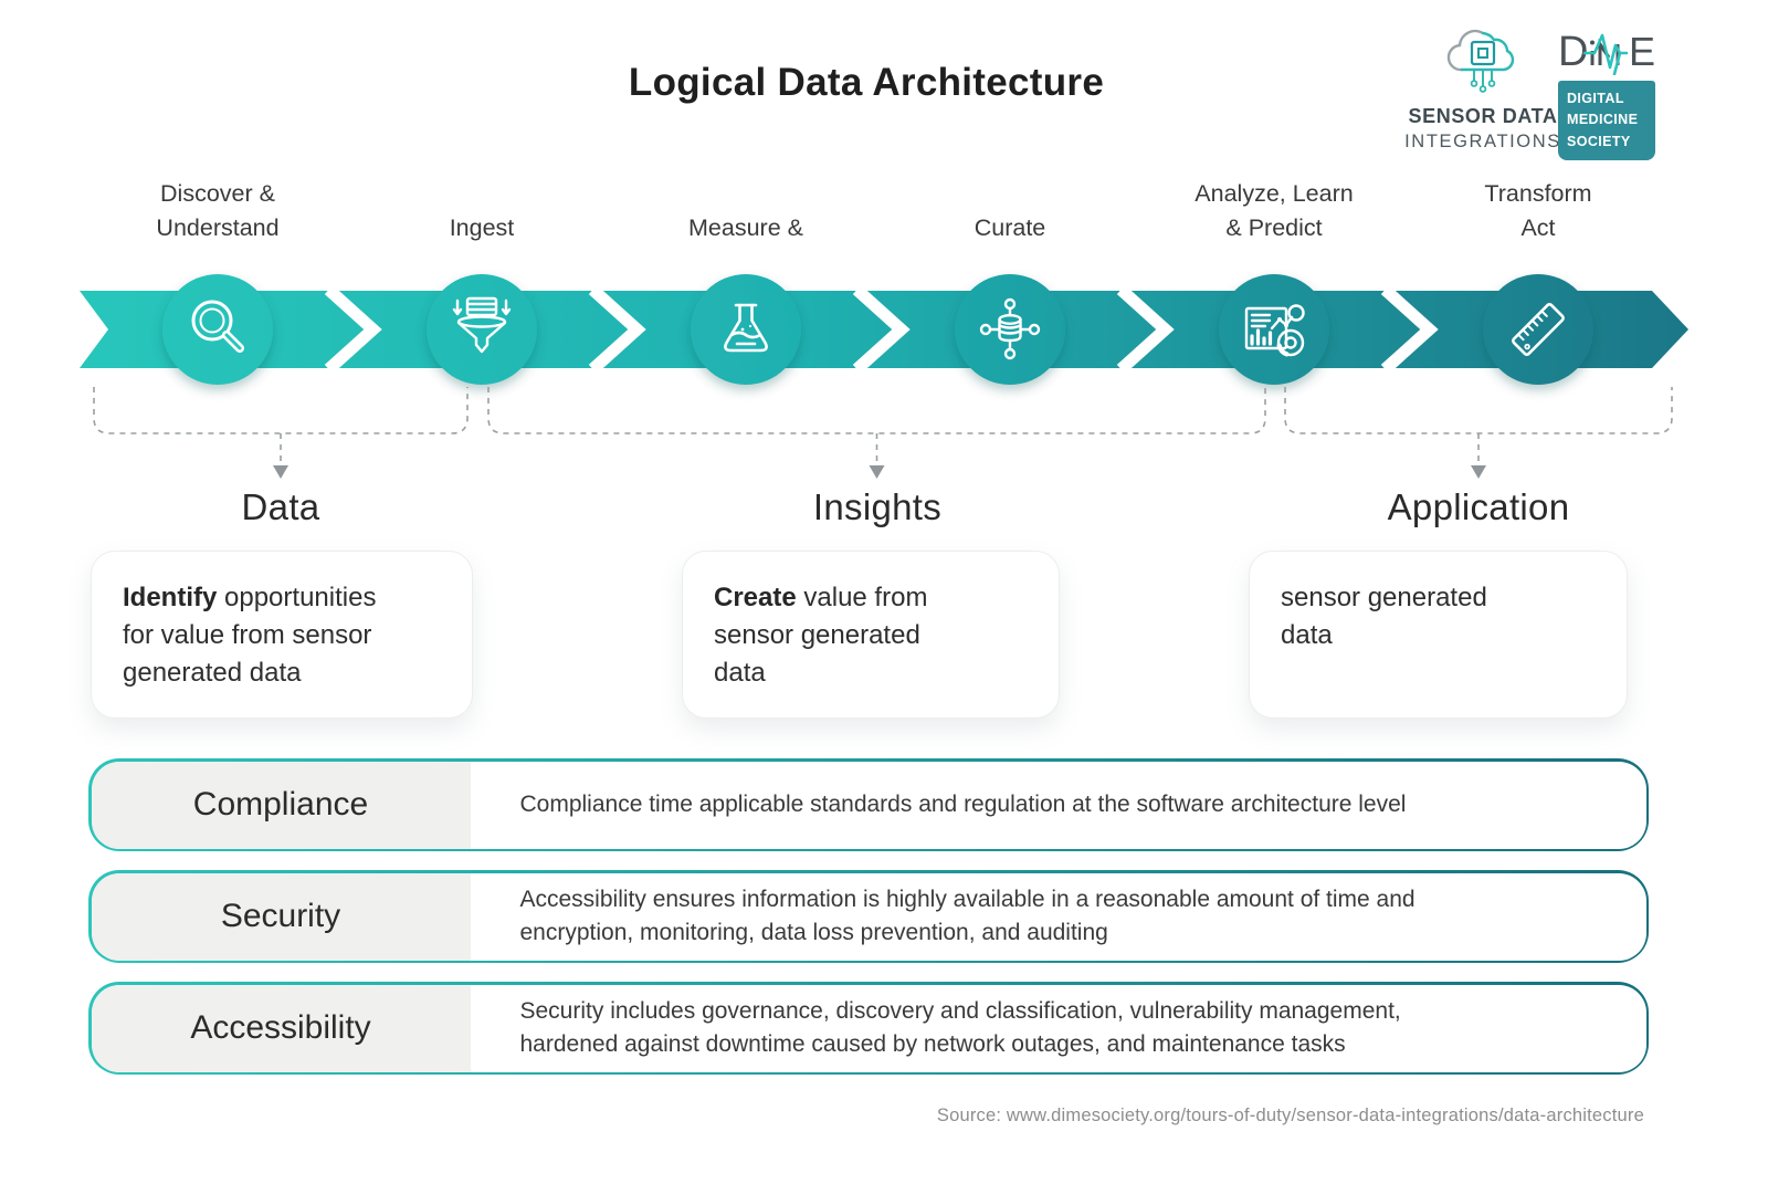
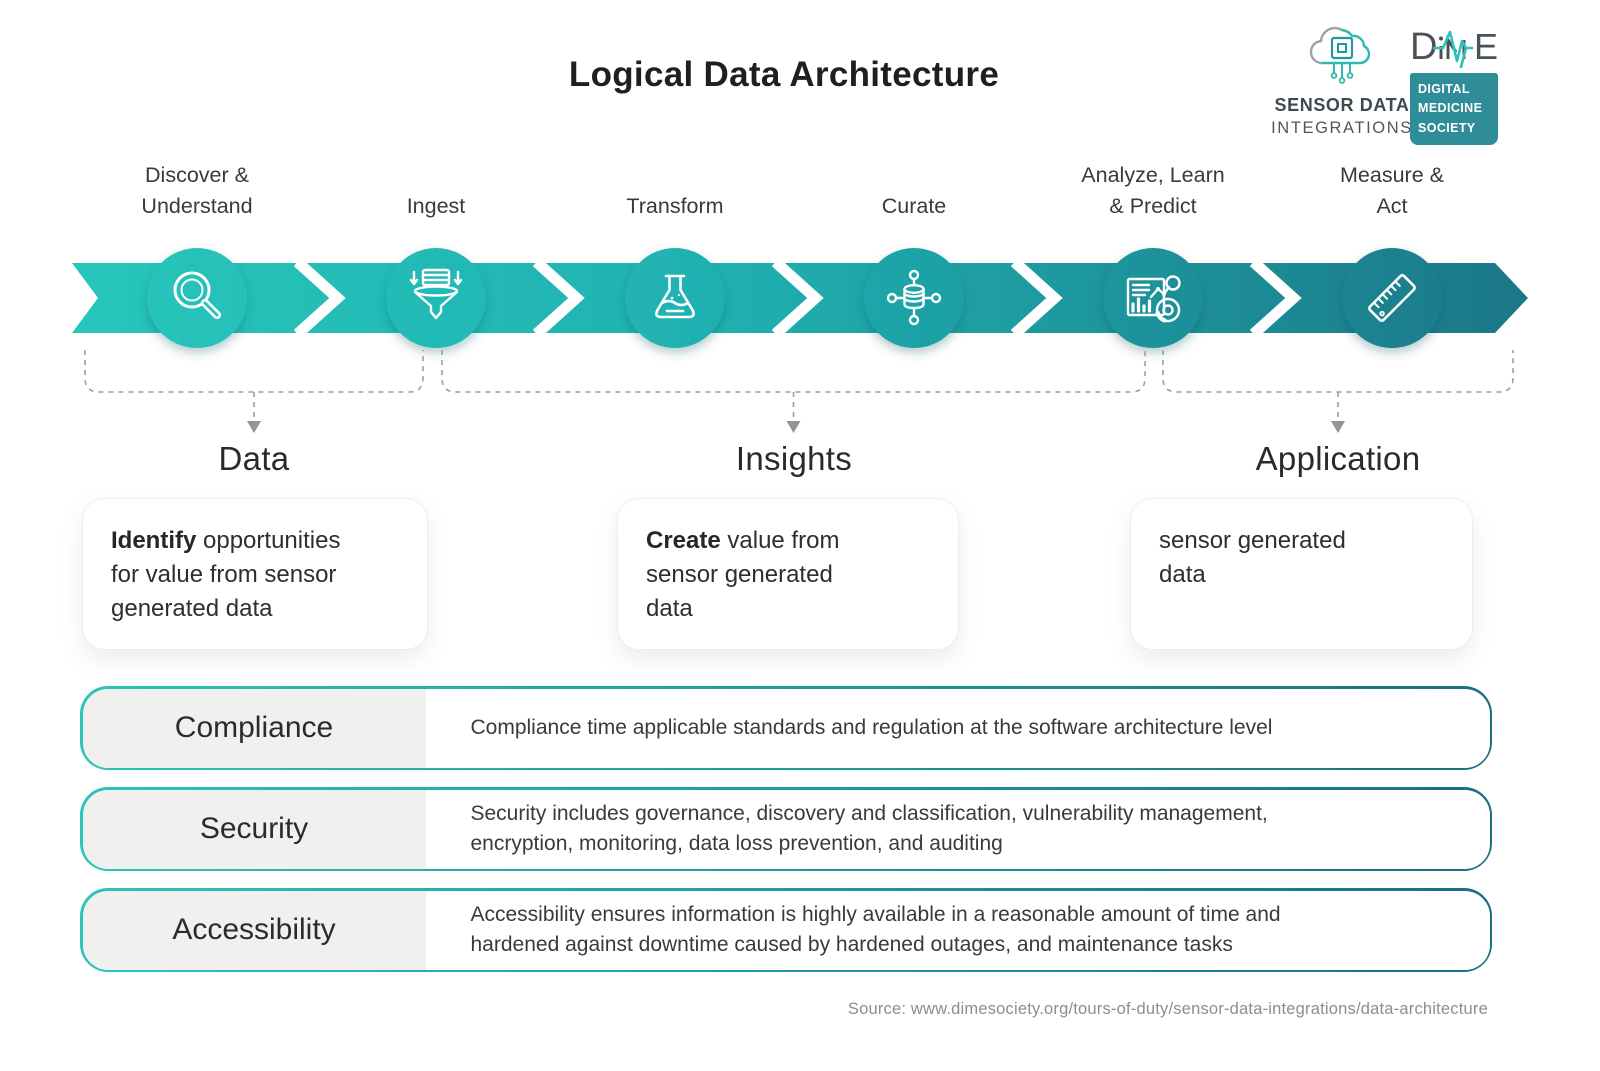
  Logical Data Architecture
  SENSOR DATA
  INTEGRATIONS
  D
  E
  DIGITAL
  MEDICINE
  SOCIETY
  Discover &
  Understand
  Ingest
- Measure &
+ Transform
  Curate
  Analyze, Learn
  & Predict
- Transform
+ Measure &
  Act
  Data
  Insights
  Application
  Identify opportunities
  for value from sensor
  generated data
  Create value from
  sensor generated
  data
  sensor generated
  data
  Compliance
  Compliance time applicable standards and regulation at the software architecture level
  Security
- Accessibility ensures information is highly available in a reasonable amount of time and
+ Security includes governance, discovery and classification, vulnerability management,
  encryption, monitoring, data loss prevention, and auditing
  Accessibility
- Security includes governance, discovery and classification, vulnerability management,
+ Accessibility ensures information is highly available in a reasonable amount of time and
- hardened against downtime caused by network outages, and maintenance tasks
+ hardened against downtime caused by hardened outages, and maintenance tasks
  Source: www.dimesociety.org/tours-of-duty/sensor-data-integrations/data-architecture
